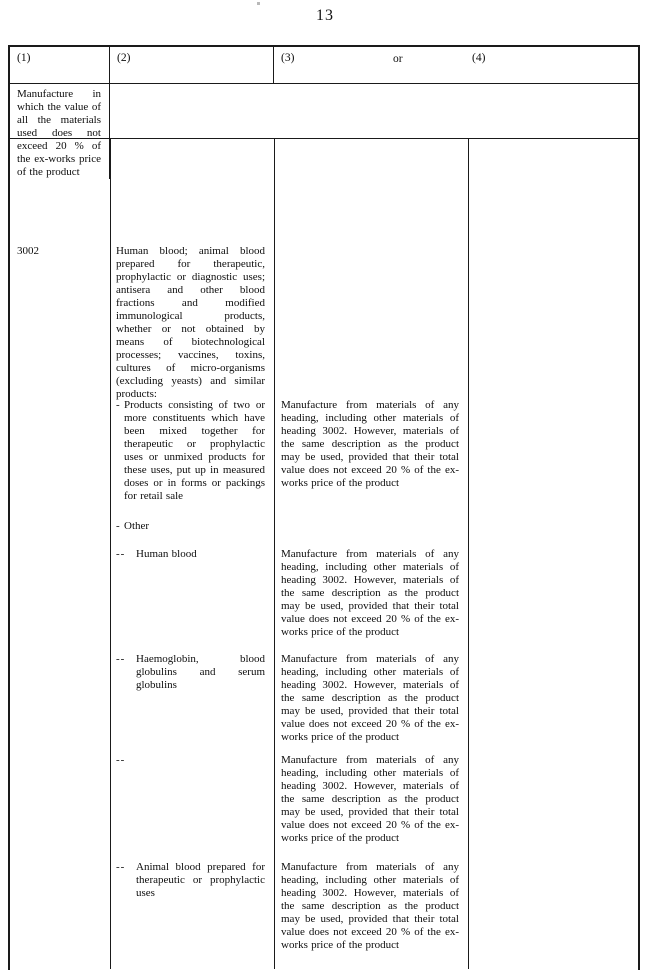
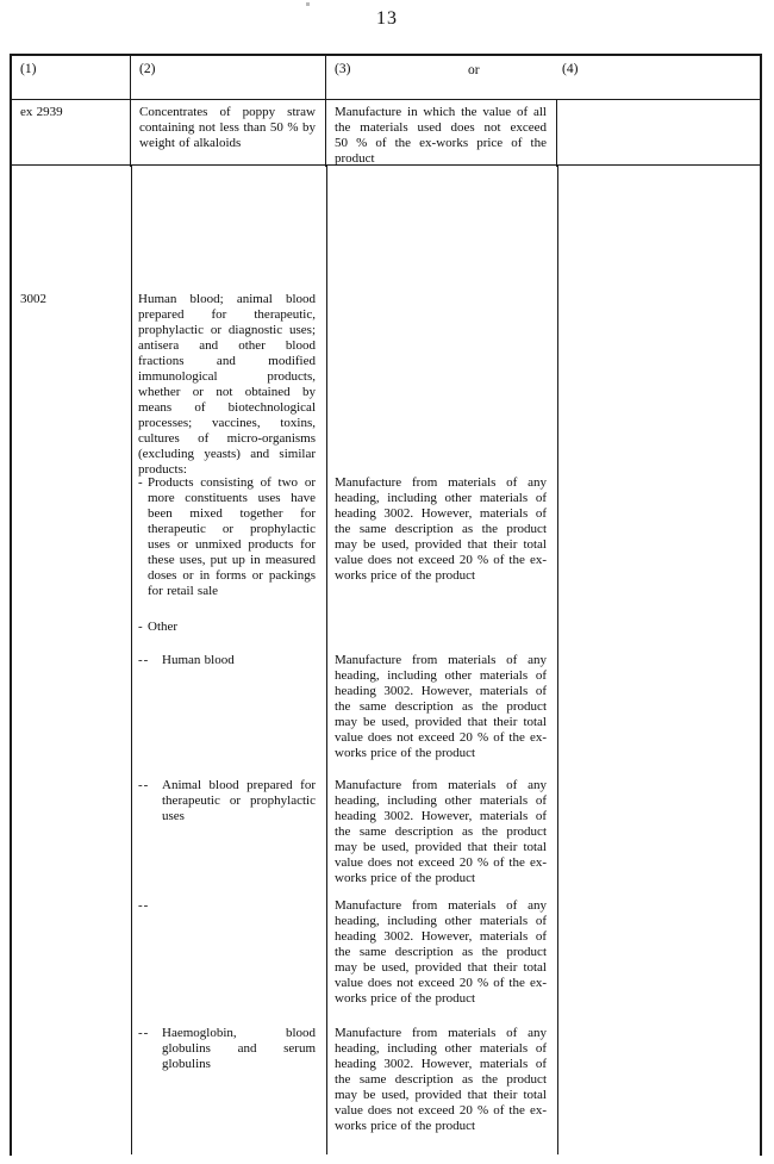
  13
  (1)
  (2)
  (3)
  or
  (4)
+ ex 2939
+ Concentrates of poppy straw containing not less than 50 % by weight of alkaloids
- Manufacture in which the value of all the materials used does not exceed 20 % of the ex-works price of the product
+ Manufacture in which the value of all the materials used does not exceed 50 % of the ex-works price of the product
  3002
  Human blood; animal blood prepared for therapeutic, prophylactic or diagnostic uses; antisera and other blood fractions and modified immunological products, whether or not obtained by means of biotechnological processes; vaccines, toxins, cultures of micro-organisms (excluding yeasts) and similar products:
  -
- Products consisting of two or more constituents which have been mixed together for therapeutic or prophylactic uses or unmixed products for these uses, put up in measured doses or in forms or packings for retail sale
+ Products consisting of two or more constituents uses have been mixed together for therapeutic or prophylactic uses or unmixed products for these uses, put up in measured doses or in forms or packings for retail sale
  Manufacture from materials of any heading, including other materials of heading 3002. However, materials of the same description as the product may be used, provided that their total value does not exceed 20 % of the ex-works price of the product
  -
  Other
  --
  Human blood
  Manufacture from materials of any heading, including other materials of heading 3002. However, materials of the same description as the product may be used, provided that their total value does not exceed 20 % of the ex-works price of the product
  --
- Haemoglobin, blood globulins and serum globulins
+ Animal blood prepared for therapeutic or prophylactic uses
  Manufacture from materials of any heading, including other materials of heading 3002. However, materials of the same description as the product may be used, provided that their total value does not exceed 20 % of the ex-works price of the product
  --
  Manufacture from materials of any heading, including other materials of heading 3002. However, materials of the same description as the product may be used, provided that their total value does not exceed 20 % of the ex-works price of the product
  --
- Animal blood prepared for therapeutic or prophylactic uses
+ Haemoglobin, blood globulins and serum globulins
  Manufacture from materials of any heading, including other materials of heading 3002. However, materials of the same description as the product may be used, provided that their total value does not exceed 20 % of the ex-works price of the product
